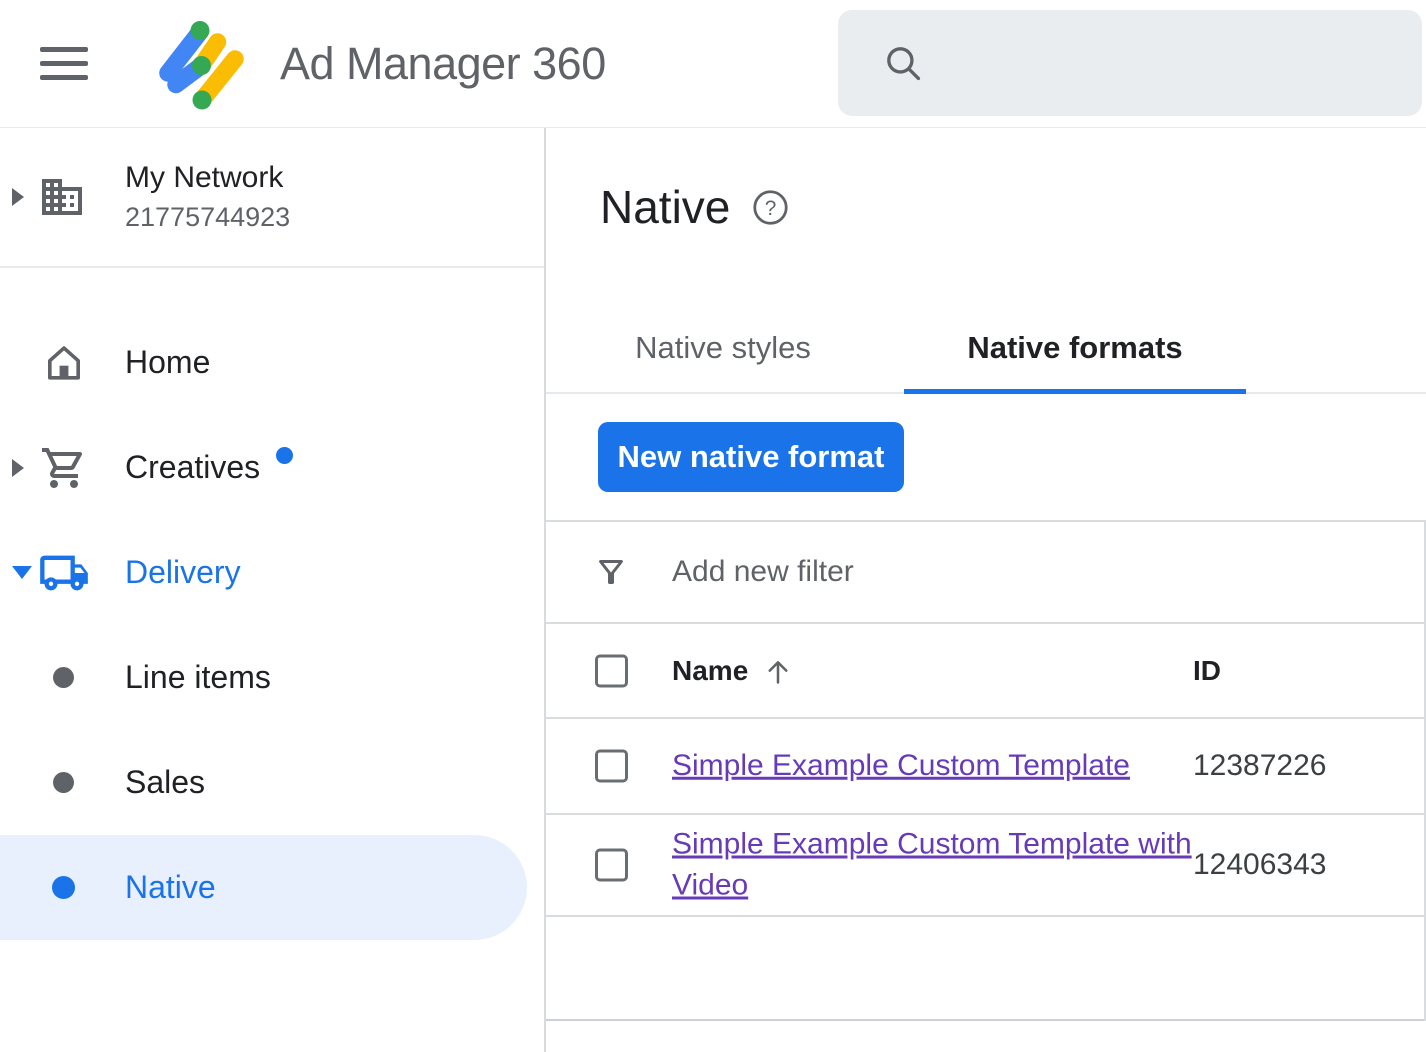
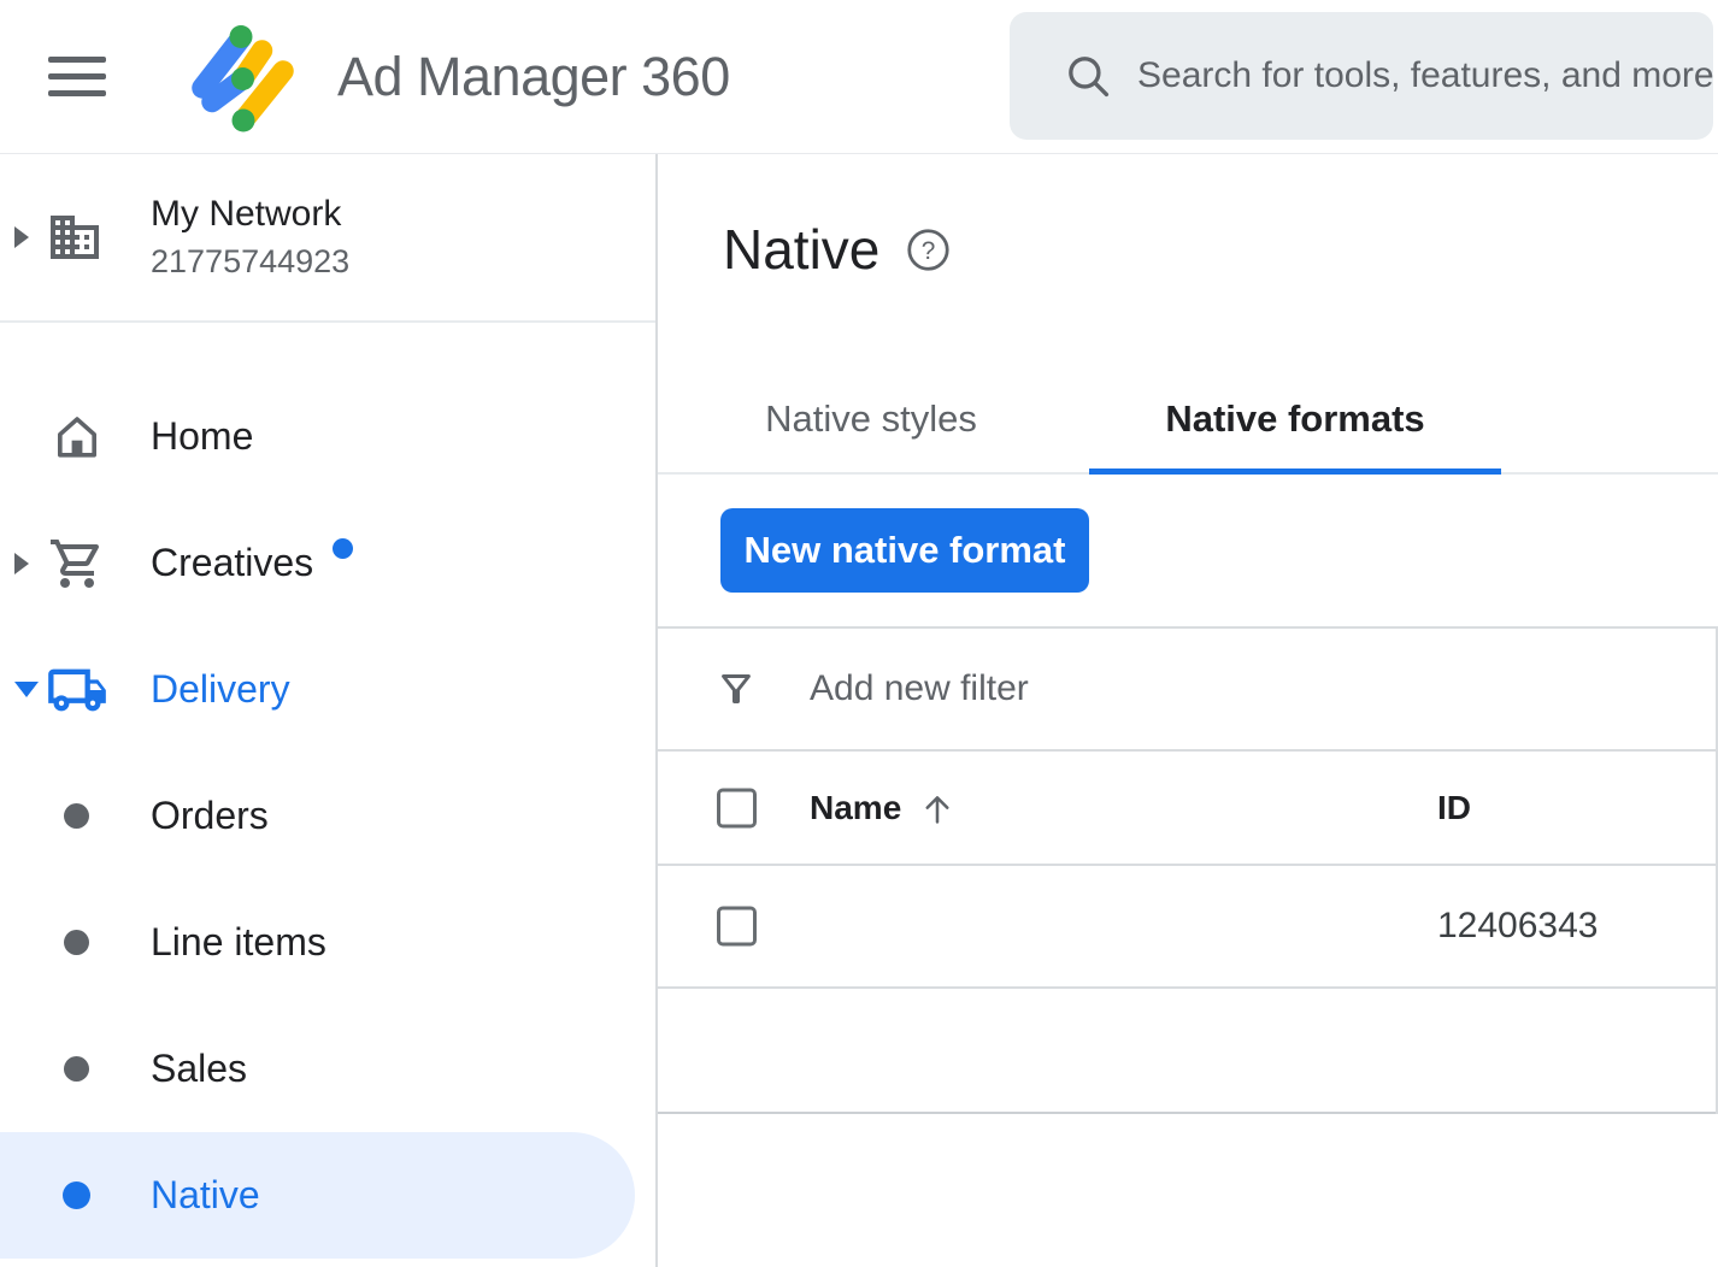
  Ad Manager 360
+ Search for tools, features, and more
  My Network
  21775744923
  Home
  Creatives
  Delivery
+ Orders
  Line items
  Sales
  Native
  Native
  ?
  Native styles
  Native formats
  New native format
  Add new filter
  Name
  ID
- Simple Example Custom Template
- 12387226
- Simple Example Custom Template with Video
  12406343
